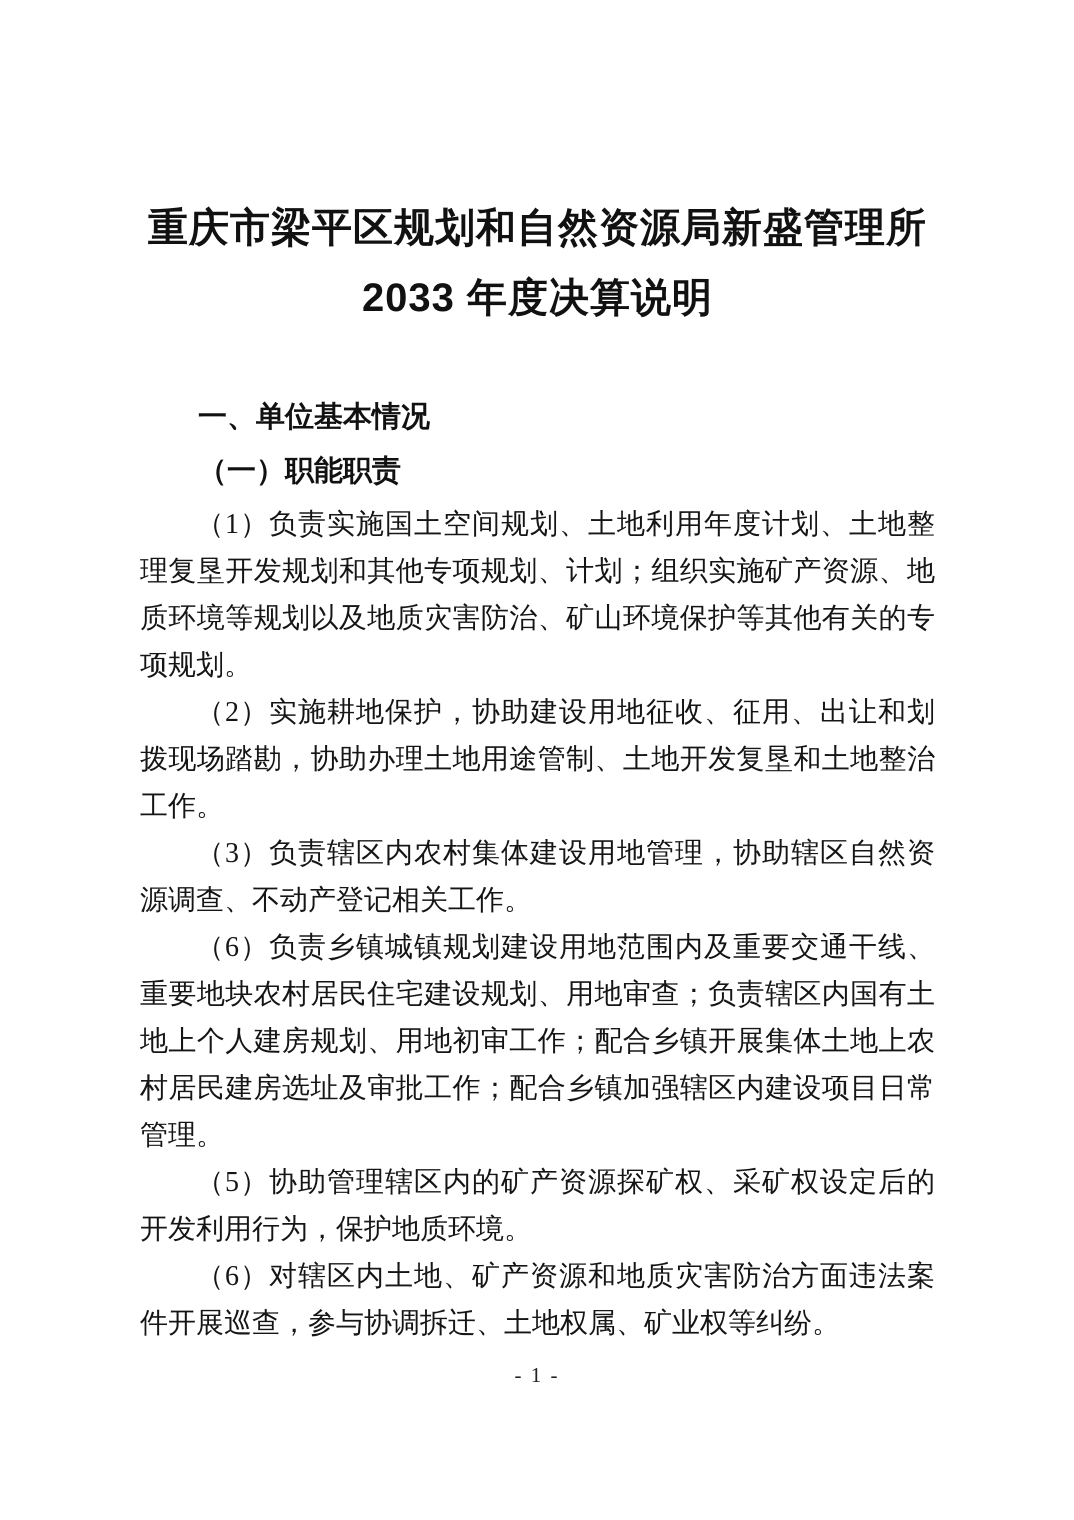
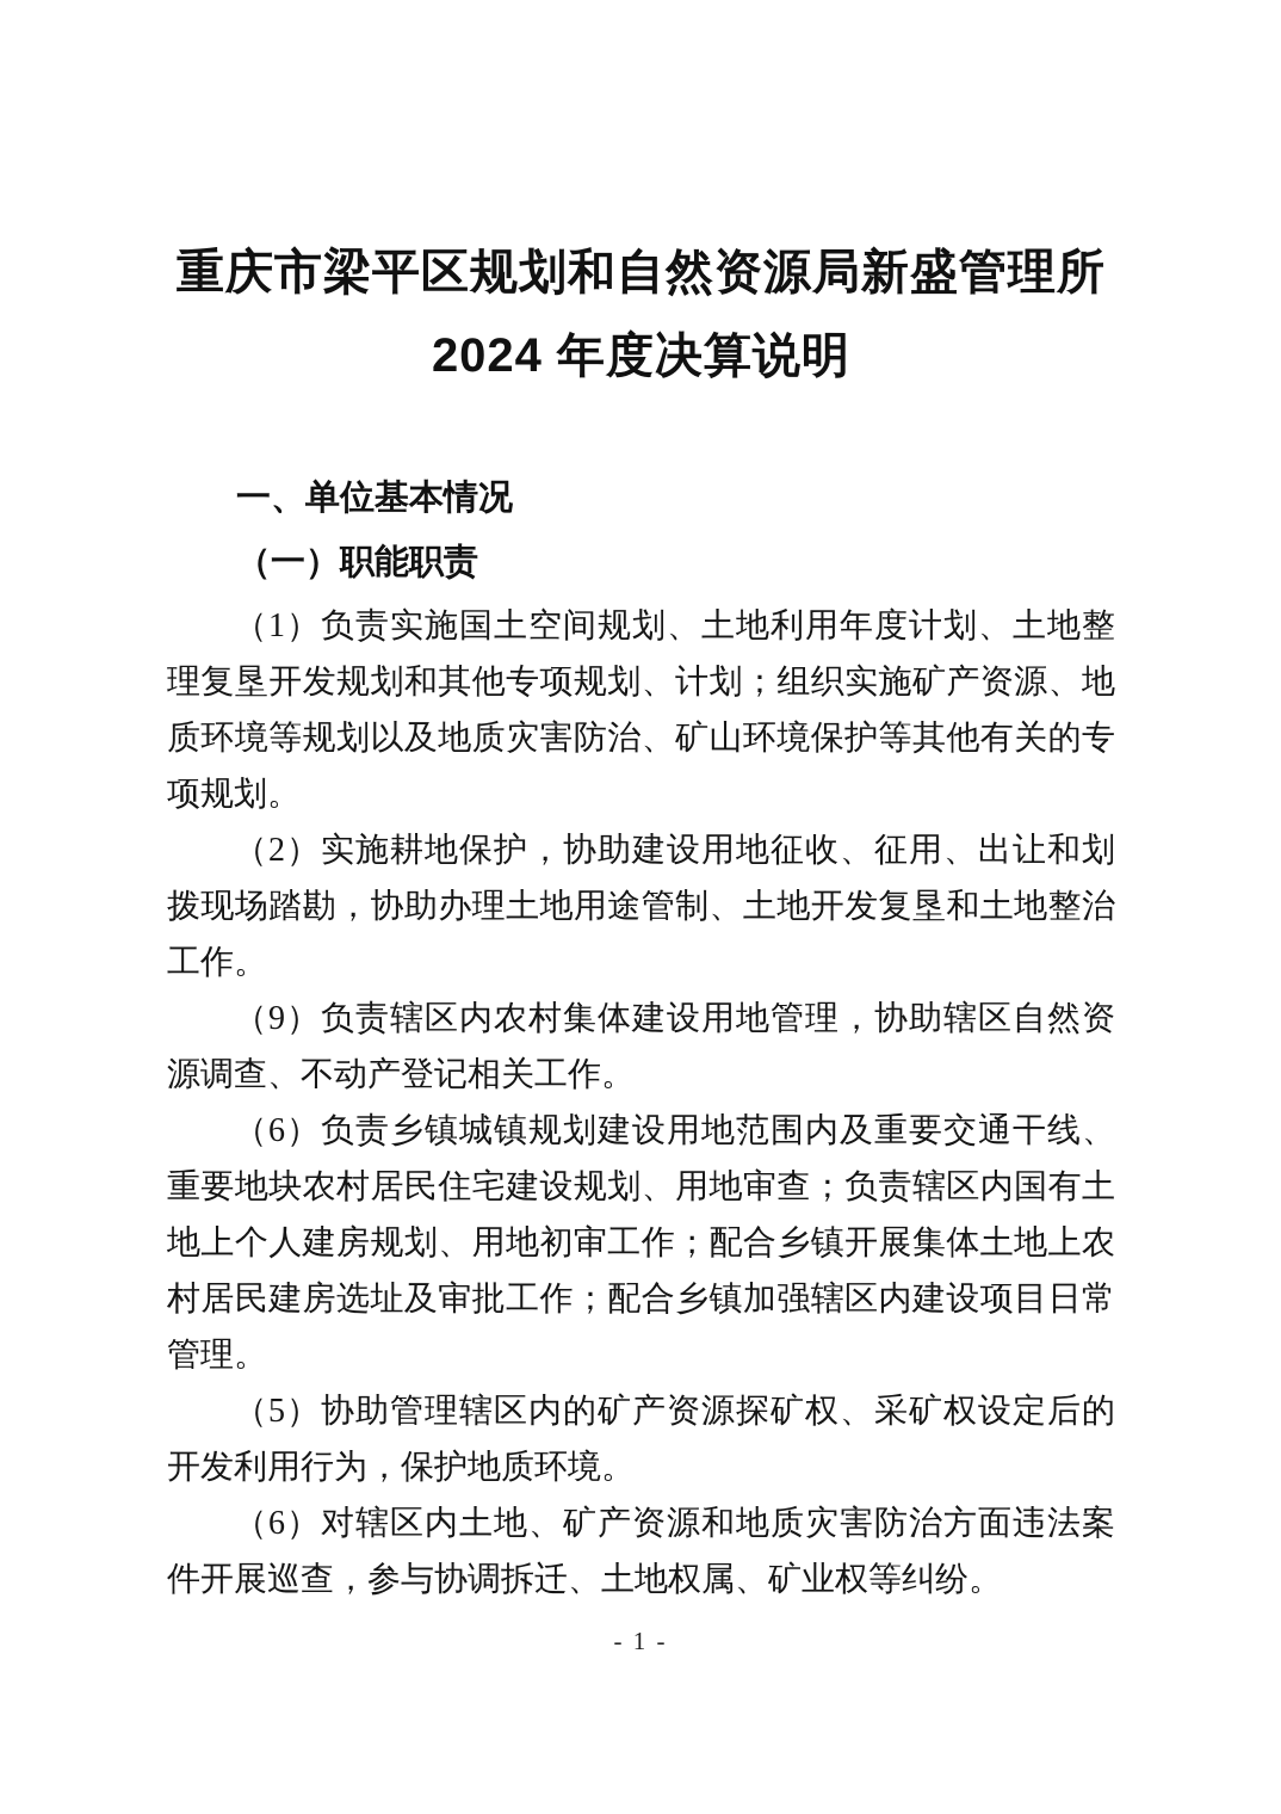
  重庆市梁平区规划和自然资源局新盛管理所
- 2033 年度决算说明
+ 2024 年度决算说明
  一、单位基本情况
  （一）职能职责
  （1）负责实施国土空间规划、土地利用年度计划、土地整理复垦开发规划和其他专项规划、计划；组织实施矿产资源、地质环境等规划以及地质灾害防治、矿山环境保护等其他有关的专项规划。
  （2）实施耕地保护，协助建设用地征收、征用、出让和划拨现场踏勘，协助办理土地用途管制、土地开发复垦和土地整治工作。
- （3）负责辖区内农村集体建设用地管理，协助辖区自然资源调查、不动产登记相关工作。
+ （9）负责辖区内农村集体建设用地管理，协助辖区自然资源调查、不动产登记相关工作。
  （6）负责乡镇城镇规划建设用地范围内及重要交通干线、重要地块农村居民住宅建设规划、用地审查；负责辖区内国有土地上个人建房规划、用地初审工作；配合乡镇开展集体土地上农村居民建房选址及审批工作；配合乡镇加强辖区内建设项目日常管理。
  （5）协助管理辖区内的矿产资源探矿权、采矿权设定后的开发利用行为，保护地质环境。
  （6）对辖区内土地、矿产资源和地质灾害防治方面违法案件开展巡查，参与协调拆迁、土地权属、矿业权等纠纷。
  - 1 -
